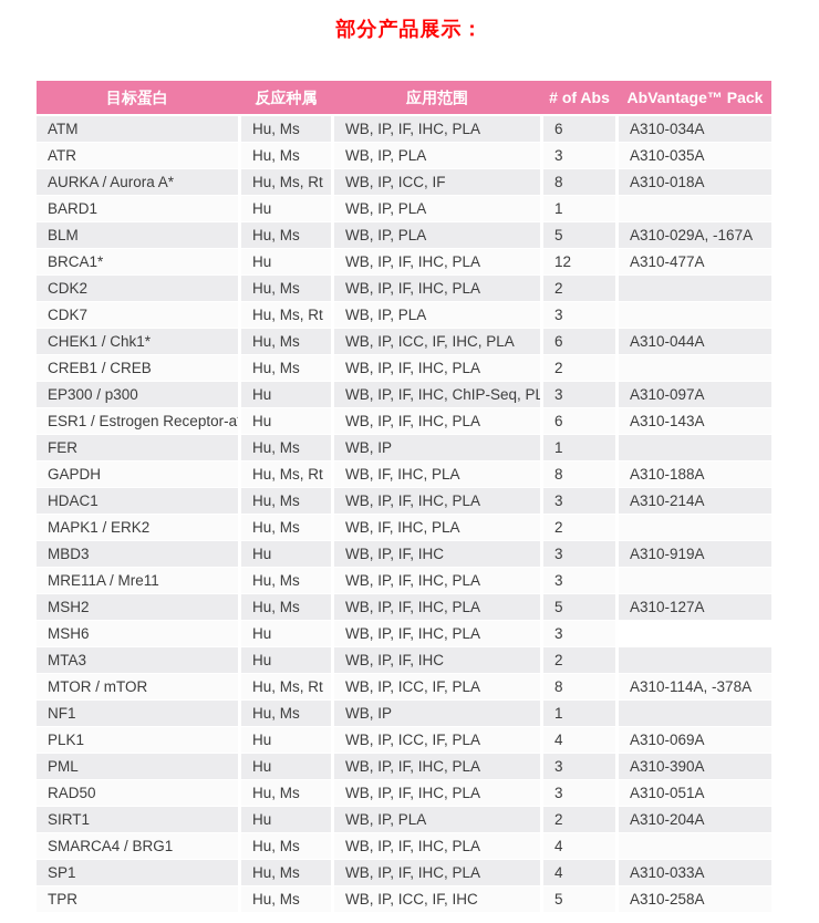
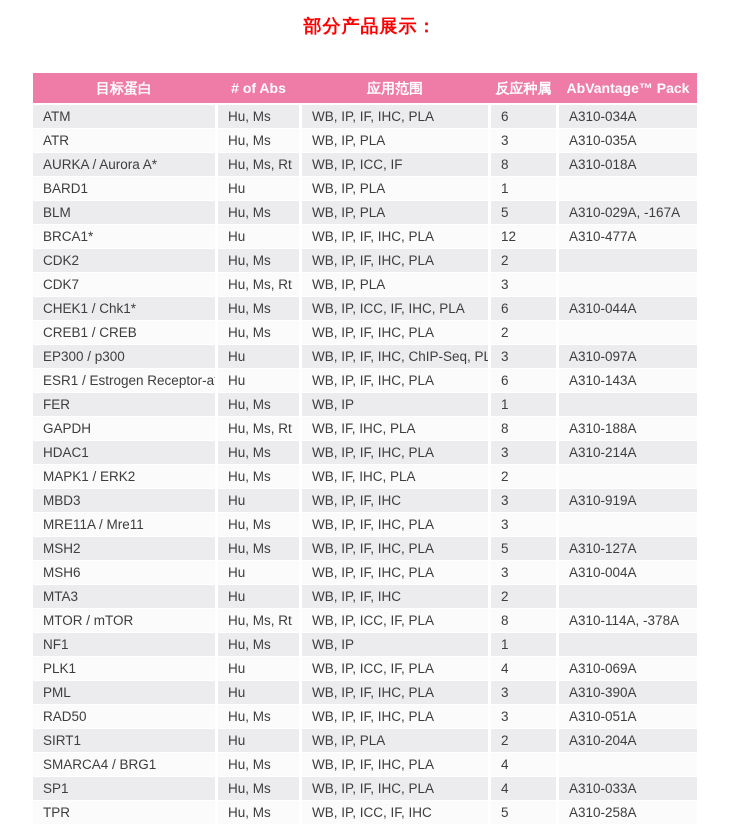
  部分产品展示：
  目标蛋白
- 反应种属
+ # of Abs
  应用范围
- # of Abs
+ 反应种属
  AbVantage™ Pack
  ATM
  Hu, Ms
  WB, IP, IF, IHC, PLA
  6
  A310-034A
  ATR
  Hu, Ms
  WB, IP, PLA
  3
  A310-035A
  AURKA / Aurora A*
  Hu, Ms, Rt
  WB, IP, ICC, IF
  8
  A310-018A
  BARD1
  Hu
  WB, IP, PLA
  1
  BLM
  Hu, Ms
  WB, IP, PLA
  5
  A310-029A, -167A
  BRCA1*
  Hu
  WB, IP, IF, IHC, PLA
  12
  A310-477A
  CDK2
  Hu, Ms
  WB, IP, IF, IHC, PLA
  2
  CDK7
  Hu, Ms, Rt
  WB, IP, PLA
  3
  CHEK1 / Chk1*
  Hu, Ms
  WB, IP, ICC, IF, IHC, PLA
  6
  A310-044A
  CREB1 / CREB
  Hu, Ms
  WB, IP, IF, IHC, PLA
  2
  EP300 / p300
  Hu
  WB, IP, IF, IHC, ChIP-Seq, PL
  3
  A310-097A
  ESR1 / Estrogen Receptor-a
  Hu
  WB, IP, IF, IHC, PLA
  6
  A310-143A
  FER
  Hu, Ms
  WB, IP
  1
  GAPDH
  Hu, Ms, Rt
  WB, IF, IHC, PLA
  8
  A310-188A
  HDAC1
  Hu, Ms
  WB, IP, IF, IHC, PLA
  3
  A310-214A
  MAPK1 / ERK2
  Hu, Ms
  WB, IF, IHC, PLA
  2
  MBD3
  Hu
  WB, IP, IF, IHC
  3
  A310-919A
  MRE11A / Mre11
  Hu, Ms
  WB, IP, IF, IHC, PLA
  3
  MSH2
  Hu, Ms
  WB, IP, IF, IHC, PLA
  5
  A310-127A
  MSH6
  Hu
  WB, IP, IF, IHC, PLA
  3
+ A310-004A
  MTA3
  Hu
  WB, IP, IF, IHC
  2
  MTOR / mTOR
  Hu, Ms, Rt
  WB, IP, ICC, IF, PLA
  8
  A310-114A, -378A
  NF1
  Hu, Ms
  WB, IP
  1
  PLK1
  Hu
  WB, IP, ICC, IF, PLA
  4
  A310-069A
  PML
  Hu
  WB, IP, IF, IHC, PLA
  3
  A310-390A
  RAD50
  Hu, Ms
  WB, IP, IF, IHC, PLA
  3
  A310-051A
  SIRT1
  Hu
  WB, IP, PLA
  2
  A310-204A
  SMARCA4 / BRG1
  Hu, Ms
  WB, IP, IF, IHC, PLA
  4
  SP1
  Hu, Ms
  WB, IP, IF, IHC, PLA
  4
  A310-033A
  TPR
  Hu, Ms
  WB, IP, ICC, IF, IHC
  5
  A310-258A
